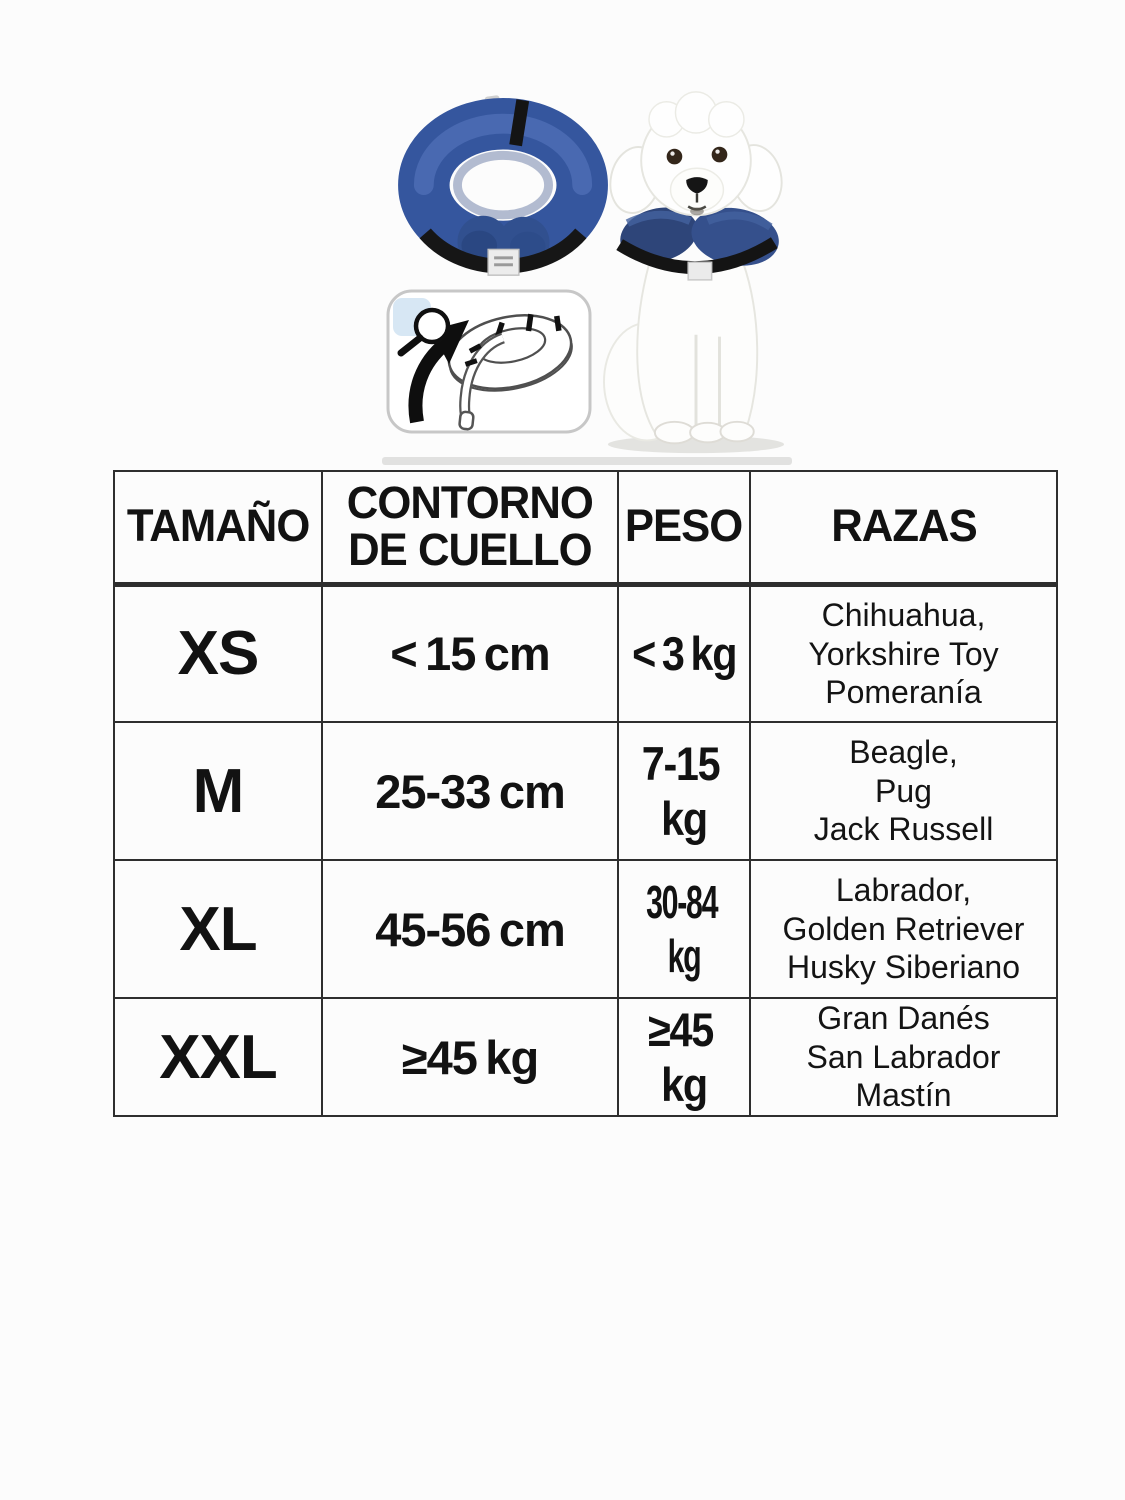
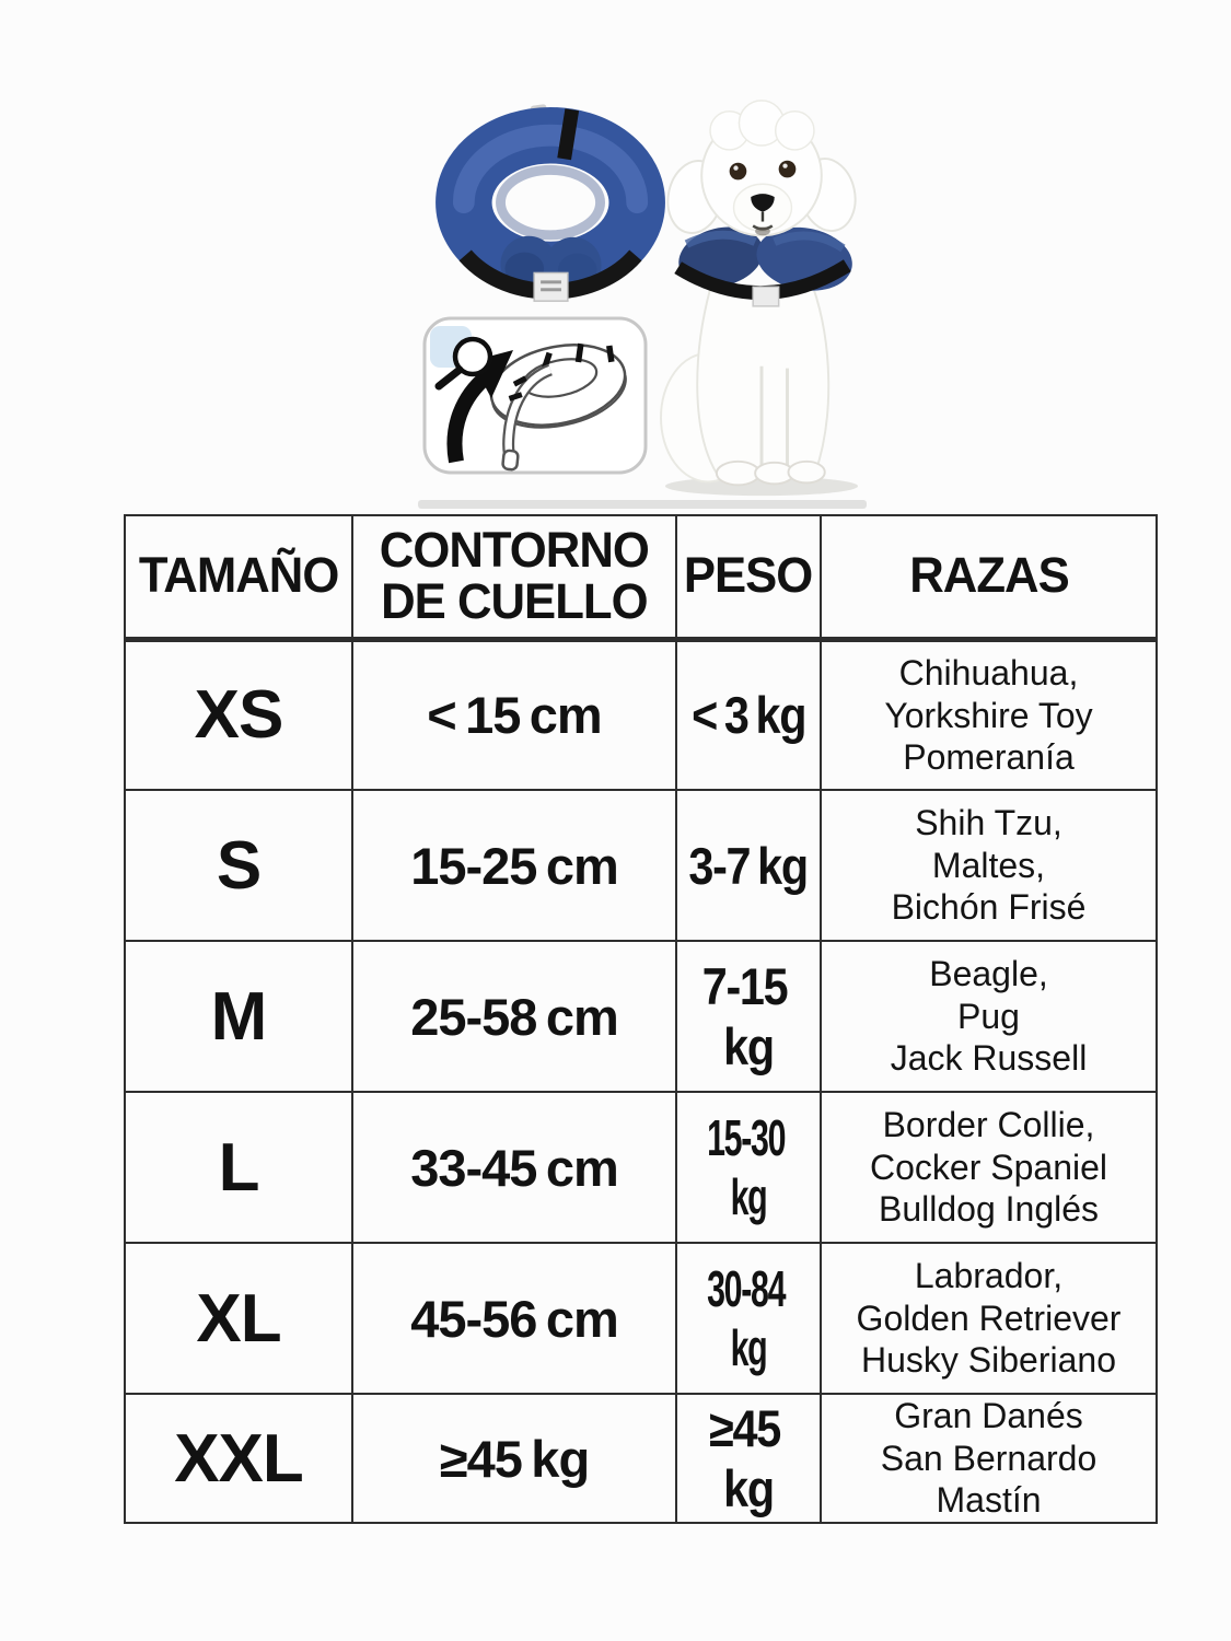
  TAMAÑO	CONTORNO DE CUELLO	PESO	RAZAS
  XS	< 15 cm	< 3 kg	Chihuahua, Yorkshire Toy Pomeranía
+ S	15-25 cm	3-7 kg	Shih Tzu, Maltes, Bichón Frisé
- M	25-33 cm	7-15 kg	Beagle, Pug Jack Russell
+ M	25-58 cm	7-15 kg	Beagle, Pug Jack Russell
+ L	33-45 cm	15-30 kg	Border Collie, Cocker Spaniel Bulldog Inglés
  XL	45-56 cm	30-84 kg	Labrador, Golden Retriever Husky Siberiano
- XXL	≥45 kg	≥45 kg	Gran Danés San Labrador Mastín
+ XXL	≥45 kg	≥45 kg	Gran Danés San Bernardo Mastín
